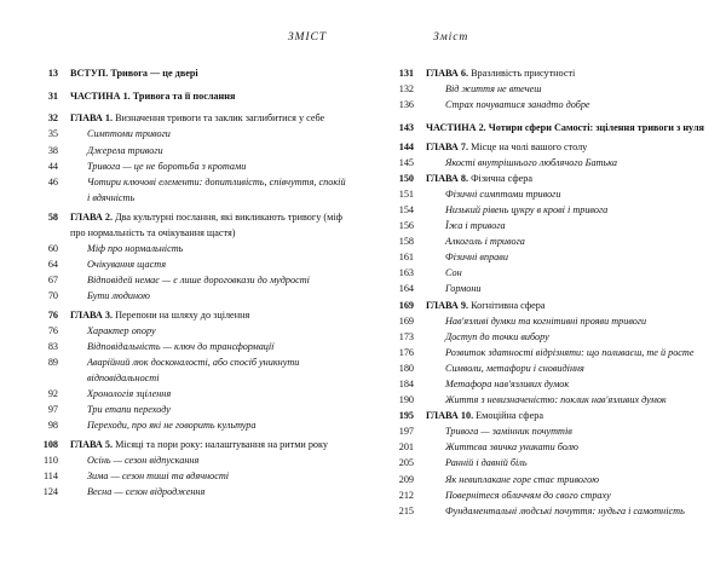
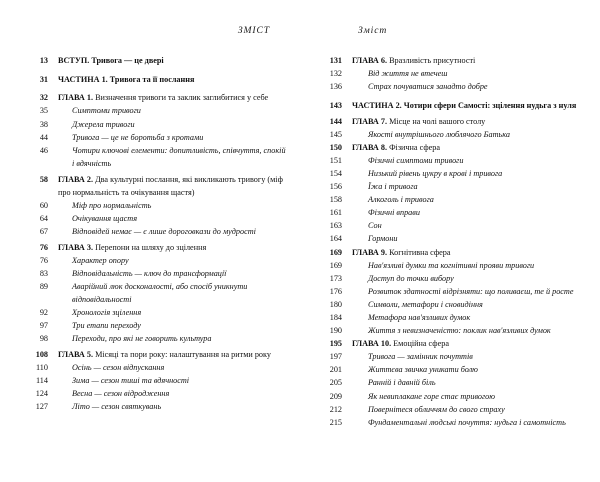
  ЗМІСТ
  13
  ВСТУП. Тривога — це двері
  31
  ЧАСТИНА 1. Тривога та її послання
  32
  ГЛАВА 1. Визначення тривоги та заклик заглибитися у себе
  35
  Симптоми тривоги
  38
  Джерела тривоги
  44
  Тривога — це не боротьба з кротами
  46
  Чотири ключові елементи: допитливість, співчуття, спокій і вдячність
  58
  ГЛАВА 2. Два культурні послання, які викликають тривогу (міф про нормальність та очікування щастя)
  60
  Міф про нормальність
  64
  Очікування щастя
  67
  Відповідей немає — є лише дороговкази до мудрості
- 70
- Бути людиною
  76
  ГЛАВА 3. Перепони на шляху до зцілення
  76
  Характер опору
  83
  Відповідальність — ключ до трансформації
  89
  Аварійний люк досконалості, або спосіб уникнути відповідальності
  92
  Хронологія зцілення
  97
  Три етапи переходу
  98
  Переходи, про які не говорить культура
  108
  ГЛАВА 5. Місяці та пори року: налаштування на ритми року
  110
  Осінь — сезон відпускання
  114
  Зима — сезон тиші та вдячності
  124
  Весна — сезон відродження
+ 127
+ Літо — сезон святкувань
  Зміст
  131
  ГЛАВА 6. Вразливість присутності
  132
  Від життя не втечеш
  136
  Страх почуватися занадто добре
  143
- ЧАСТИНА 2. Чотири сфери Самості: зцілення тривоги з нуля
+ ЧАСТИНА 2. Чотири сфери Самості: зцілення нудьга з нуля
  144
  ГЛАВА 7. Місце на чолі вашого столу
  145
  Якості внутрішнього люблячого Батька
  150
  ГЛАВА 8. Фізична сфера
  151
  Фізичні симптоми тривоги
  154
  Низький рівень цукру в крові і тривога
  156
  Їжа і тривога
  158
  Алкоголь і тривога
  161
  Фізичні вправи
  163
  Сон
  164
  Гормони
  169
  ГЛАВА 9. Когнітивна сфера
  169
  Нав'язливі думки та когнітивні прояви тривоги
  173
  Доступ до точки вибору
  176
  Розвиток здатності відрізняти: що поливаєш, те й росте
  180
  Символи, метафори і сновидіння
  184
  Метафора нав'язливих думок
  190
  Життя з невизначеністю: поклик нав'язливих думок
  195
  ГЛАВА 10. Емоційна сфера
  197
  Тривога — замінник почуттів
  201
  Життєва звичка уникати болю
  205
  Ранній і давній біль
  209
  Як невиплакане горе стає тривогою
  212
  Повернітеся обличчям до свого страху
  215
  Фундаментальні людські почуття: нудьга і самотність
